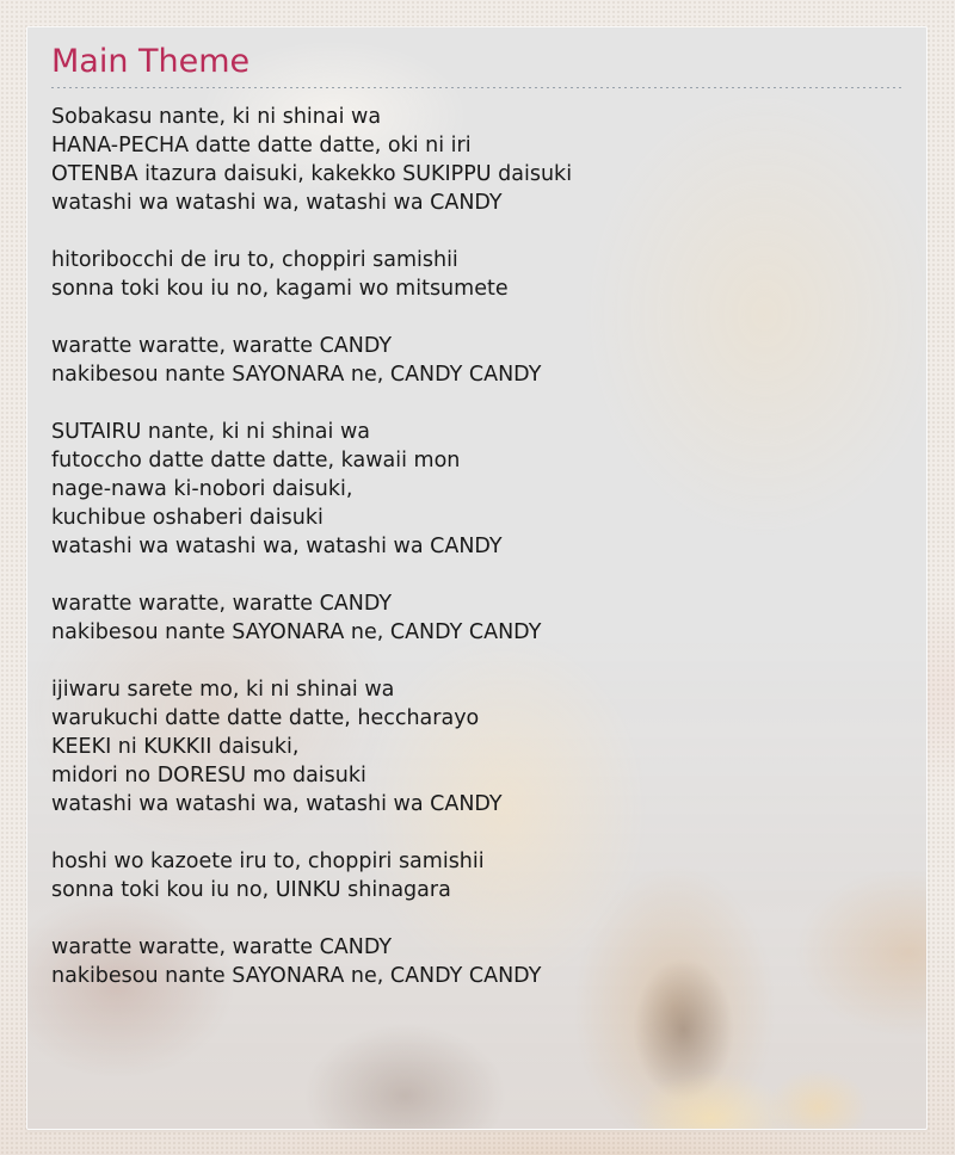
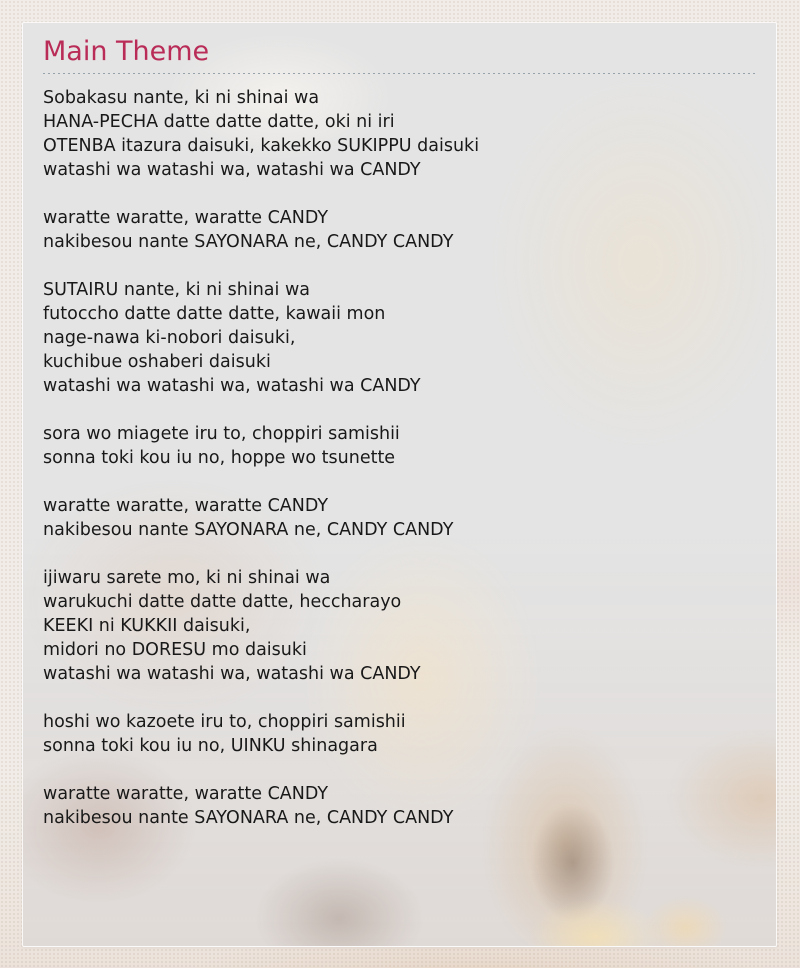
  Main Theme
  Sobakasu nante, ki ni shinai wa
  HANA-PECHA datte datte datte, oki ni iri
  OTENBA itazura daisuki, kakekko SUKIPPU daisuki
  watashi wa watashi wa, watashi wa CANDY
- hitoribocchi de iru to, choppiri samishii
- sonna toki kou iu no, kagami wo mitsumete
  waratte waratte, waratte CANDY
  nakibesou nante SAYONARA ne, CANDY CANDY
  SUTAIRU nante, ki ni shinai wa
  futoccho datte datte datte, kawaii mon
  nage-nawa ki-nobori daisuki,
  kuchibue oshaberi daisuki
  watashi wa watashi wa, watashi wa CANDY
+ sora wo miagete iru to, choppiri samishii
+ sonna toki kou iu no, hoppe wo tsunette
  waratte waratte, waratte CANDY
  nakibesou nante SAYONARA ne, CANDY CANDY
  ijiwaru sarete mo, ki ni shinai wa
  warukuchi datte datte datte, heccharayo
  KEEKI ni KUKKII daisuki,
  midori no DORESU mo daisuki
  watashi wa watashi wa, watashi wa CANDY
  hoshi wo kazoete iru to, choppiri samishii
  sonna toki kou iu no, UINKU shinagara
  waratte waratte, waratte CANDY
  nakibesou nante SAYONARA ne, CANDY CANDY
